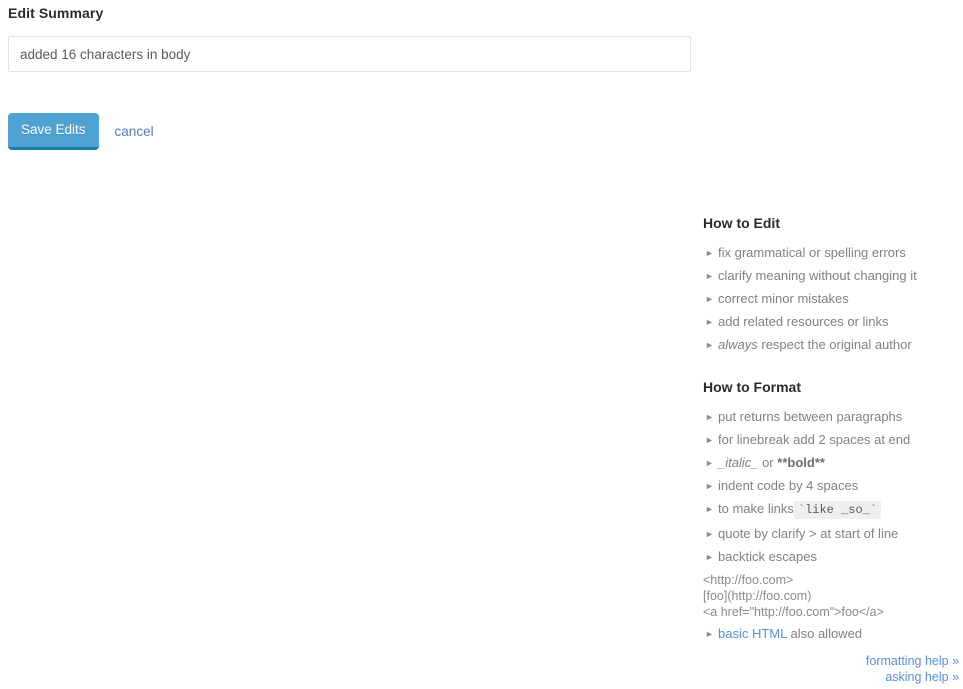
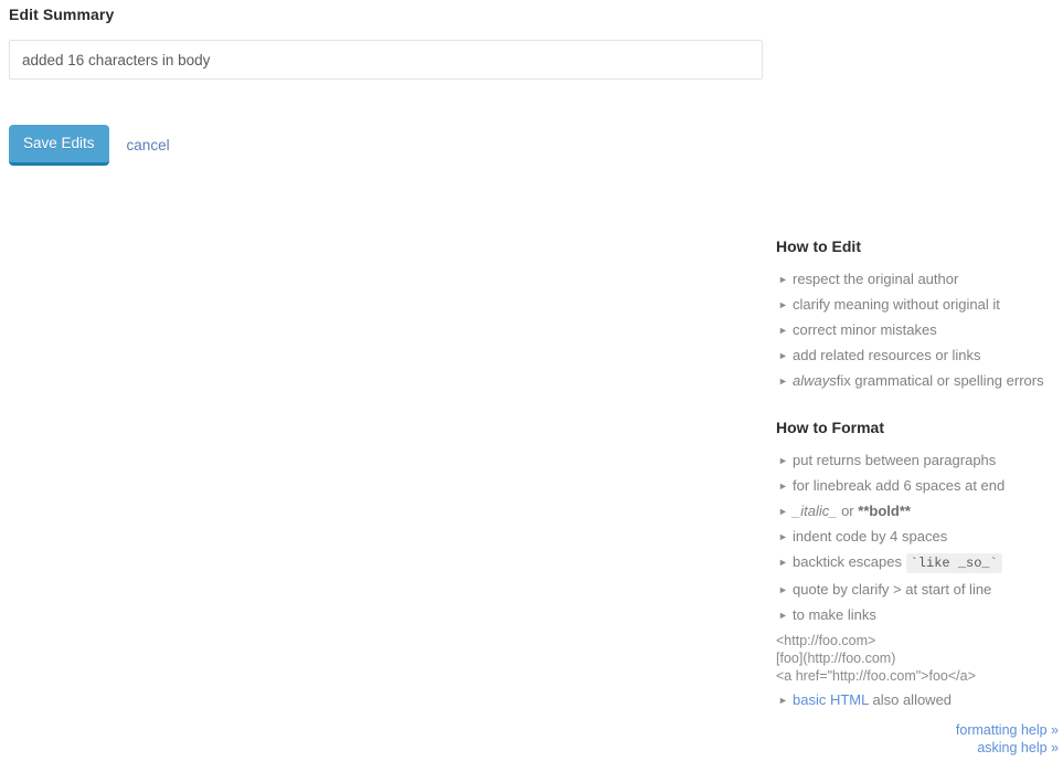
  Edit Summary
  added 16 characters in body
  Save Edits
  cancel
  How to Edit
  ►
- fix grammatical or spelling errors
+ respect the original author
  ►
- clarify meaning without changing it
+ clarify meaning without original it
  ►
  correct minor mistakes
  ►
  add related resources or links
  ►
- always respect the original author
+ alwaysfix grammatical or spelling errors
  How to Format
  ►
  put returns between paragraphs
  ►
- for linebreak add 2 spaces at end
+ for linebreak add 6 spaces at end
  ►
  _italic_ or **bold**
  ►
  indent code by 4 spaces
  ►
- to make links `like _so_`
+ backtick escapes `like _so_`
  ►
  quote by clarify > at start of line
  ►
- backtick escapes
+ to make links
  <http://foo.com>
  [foo](http://foo.com)
  <a href="http://foo.com">foo</a>
  ►
  basic HTML also allowed
  formatting help »
  asking help »
